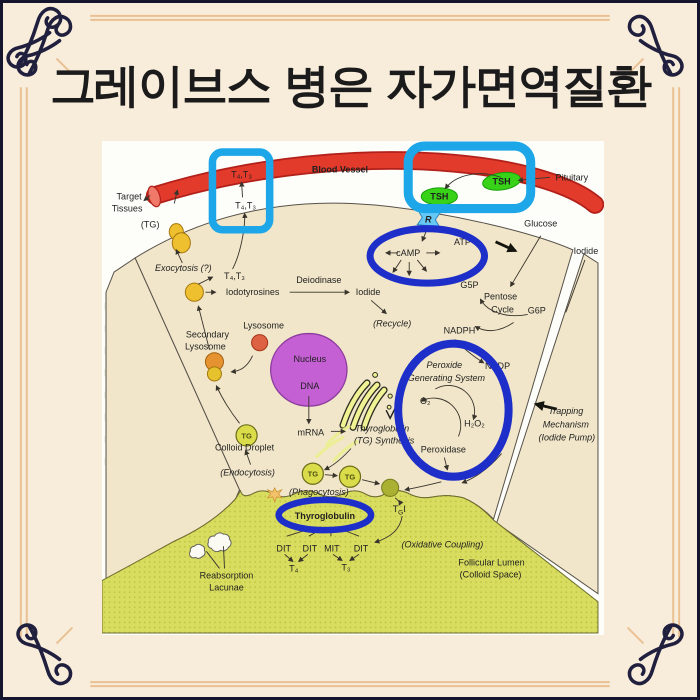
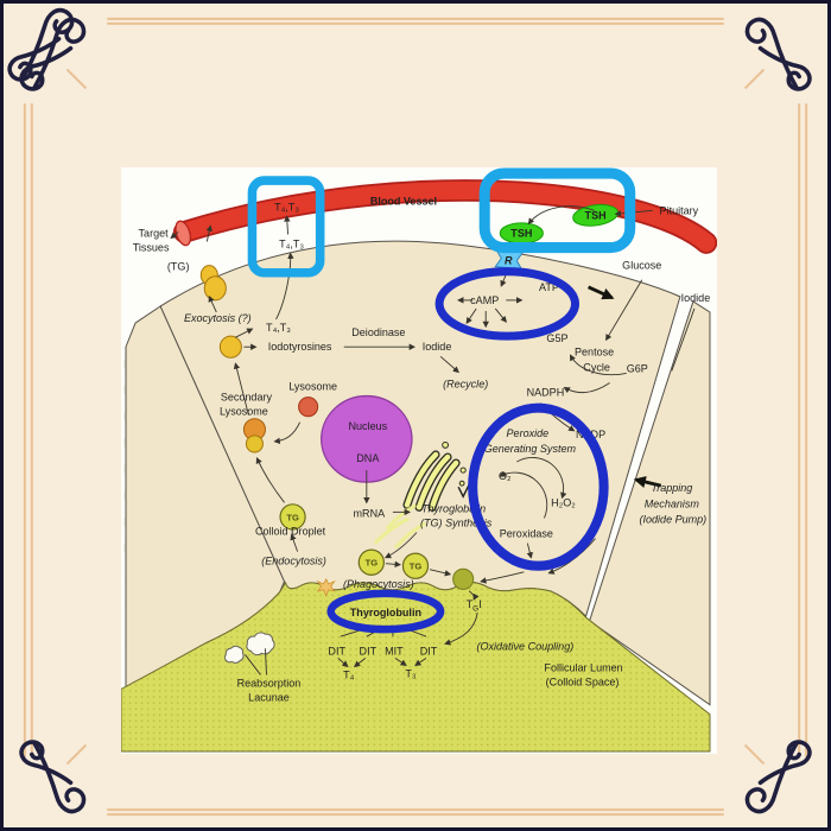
- 그레이브스 병은 자가면역질환
  Blood Vessel
  Pituitary
  TSH
  TSH
  R
  Target
  Tissues
  (TG)
  T₄,T₃
  T₄,T₃
  T₄,T₃
  Exocytosis (?)
  Iodotyrosines
  Deiodinase
  Iodide
  (Recycle)
  Glucose
  Iodide
  cAMP
  ATP
  G5P
  Pentose
  Cycle
  G6P
  NADPH
  NDP
  Peroxide
  Generating System
  O₂
  H₂O₂
  Peroxidase
  Trapping
  Mechanism
  (Iodide Pump)
  Secondary
  Lysosome
  Lysosome
  Nucleus
  DNA
  mRNA
  Thyroglobn
  (TG) Synthis
  TG
  TG
  TG
  Colloid Droplet
  (Endocytosis)
  (Phagocytosis)
  Thyroglobulin
  DIT
  DIT
  MIT
  DIT
  (Oxidative Coupling)
  T₄
  T₃
  Reabsorption
  Lacunae
  Follicular Lumen
  (Colloid Space)
